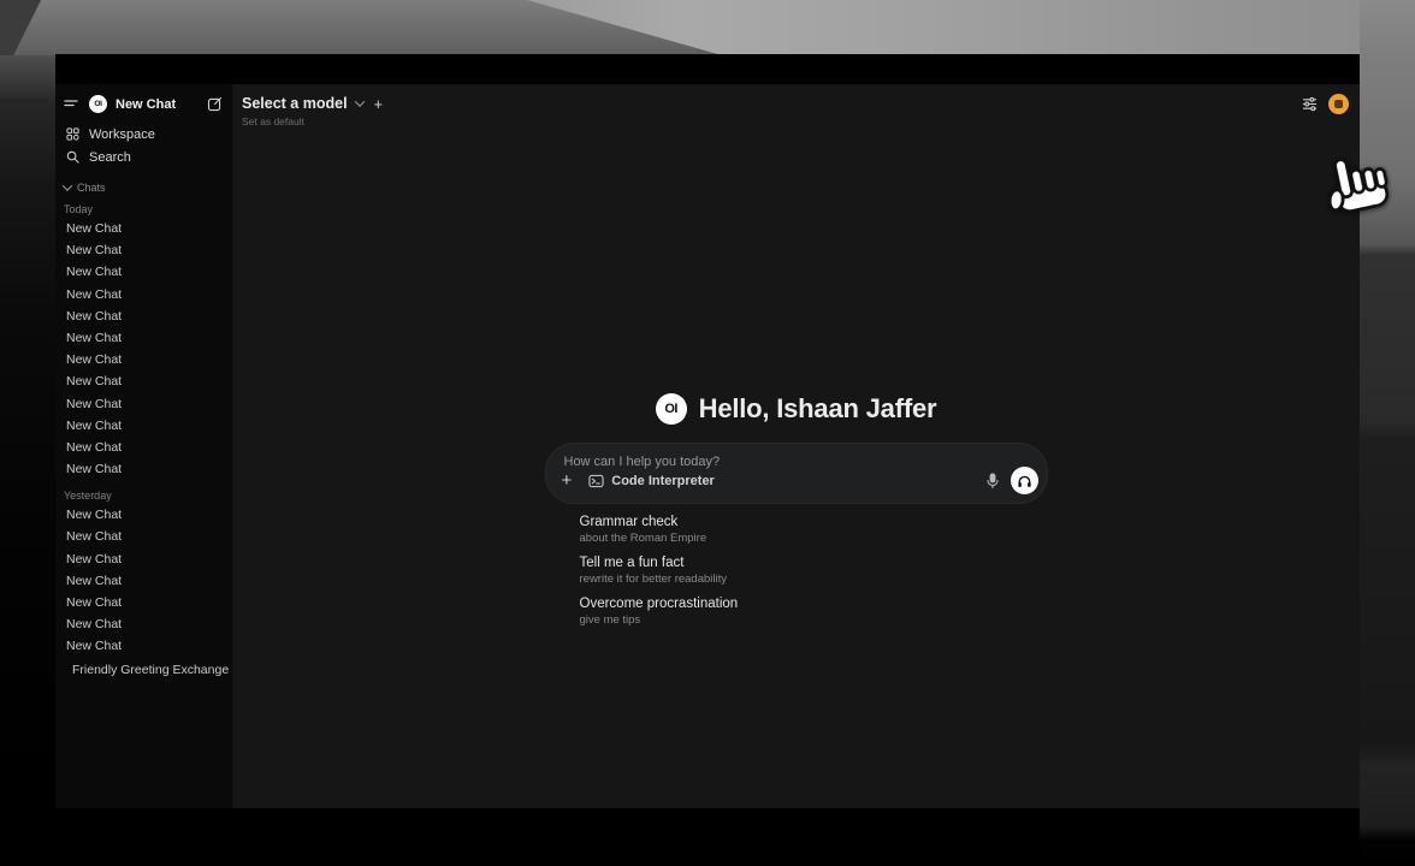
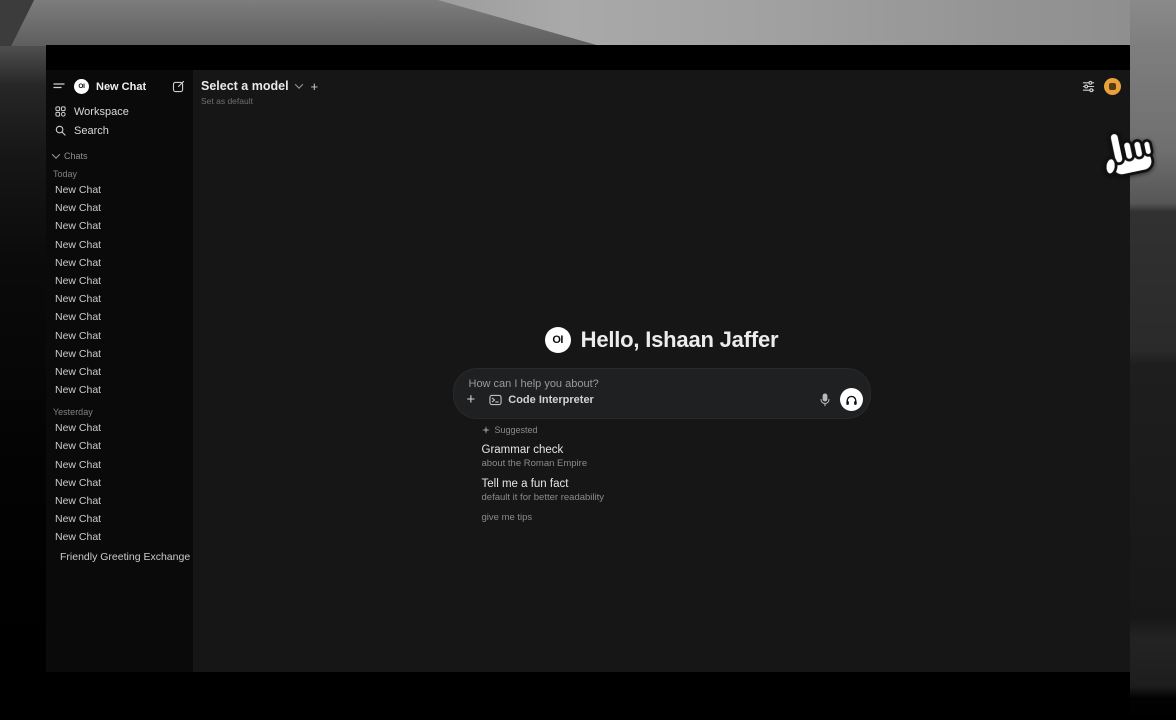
  New Chat
  Workspace
  Search
  Chats
  Today
  New Chat
  New Chat
  New Chat
  New Chat
  New Chat
  New Chat
  New Chat
  New Chat
  New Chat
  New Chat
  New Chat
  New Chat
  Yesterday
  New Chat
  New Chat
  New Chat
  New Chat
  New Chat
  New Chat
  New Chat
  Friendly Greeting Exchange
  Select a model
  +
  Set as default
  OI
  Hello, Ishaan Jaffer
- How can I help you today?
+ How can I help you about?
  +
  Code Interpreter
+ Suggested
  Grammar check
  about the Roman Empire
  Tell me a fun fact
- rewrite it for better readability
+ default it for better readability
- Overcome procrastination
  give me tips
